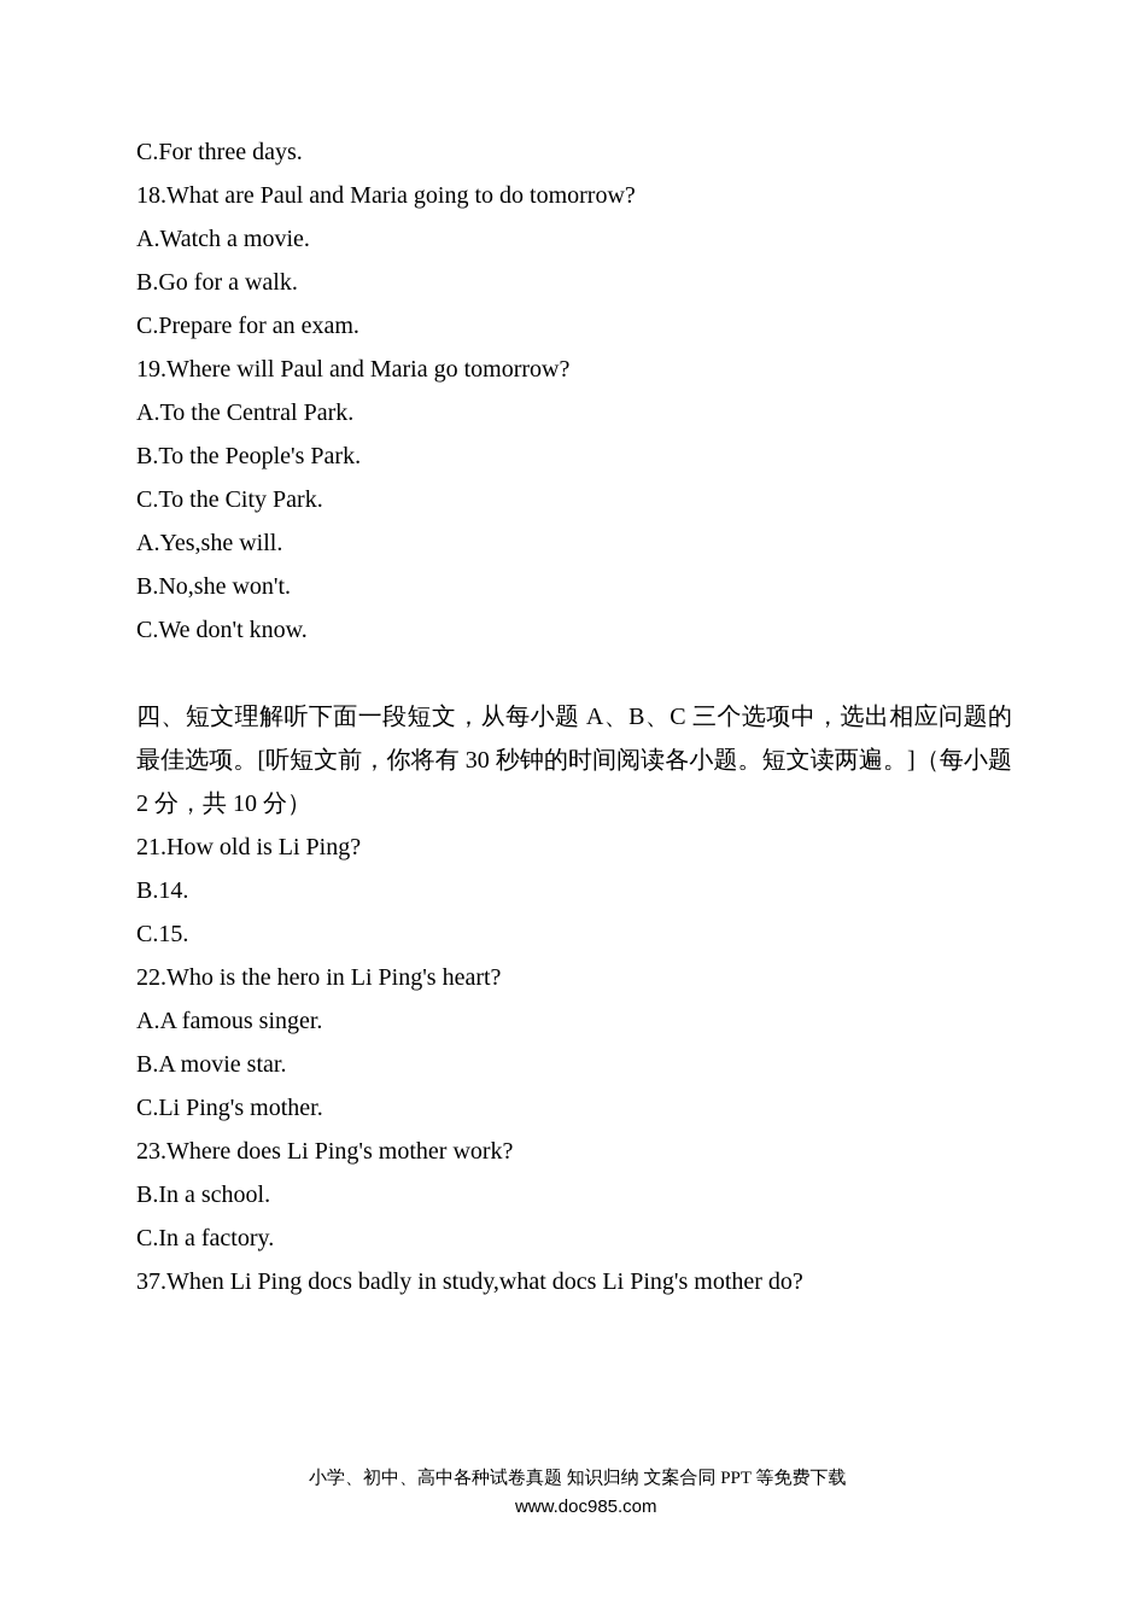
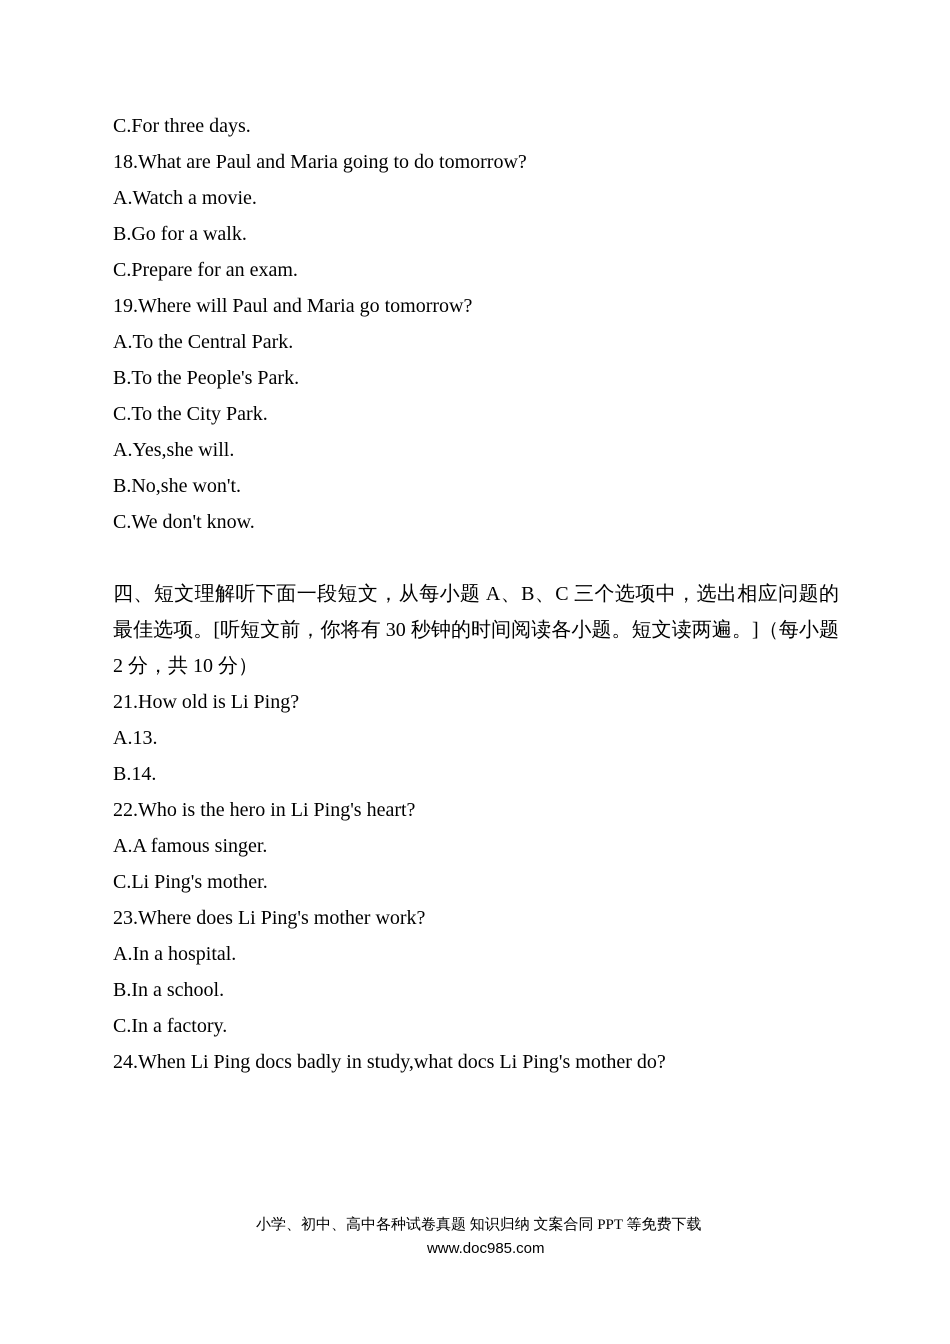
  C.For three days.
  18.What are Paul and Maria going to do tomorrow?
  A.Watch a movie.
  B.Go for a walk.
  C.Prepare for an exam.
  19.Where will Paul and Maria go tomorrow?
  A.To the Central Park.
  B.To the People's Park.
  C.To the City Park.
  A.Yes,she will.
  B.No,she won't.
  C.We don't know.
  四、短文理解听下面一段短文，从每小题 A、B、C 三个选项中，选出相应问题的最佳选项。[听短文前，你将有 30 秒钟的时间阅读各小题。短文读两遍。]（每小题 2 分，共 10 分）
  21.How old is Li Ping?
+ A.13.
  B.14.
- C.15.
  22.Who is the hero in Li Ping's heart?
  A.A famous singer.
- B.A movie star.
  C.Li Ping's mother.
  23.Where does Li Ping's mother work?
+ A.In a hospital.
  B.In a school.
  C.In a factory.
- 37.When Li Ping docs badly in study,what docs Li Ping's mother do?
+ 24.When Li Ping docs badly in study,what docs Li Ping's mother do?
  小学、初中、高中各种试卷真题 知识归纳 文案合同 PPT 等免费下载 www.doc985.com
